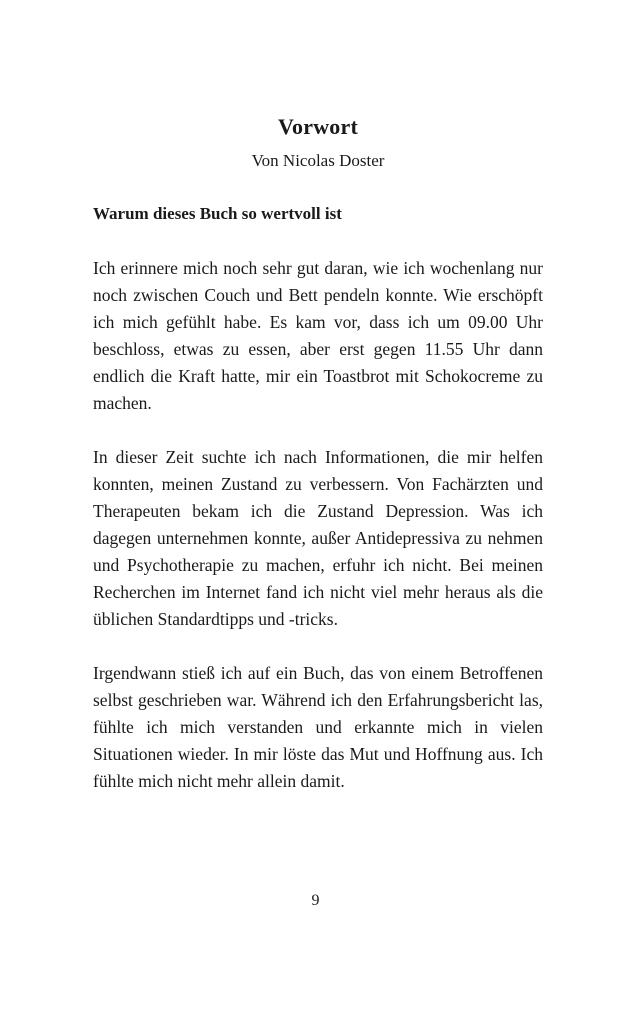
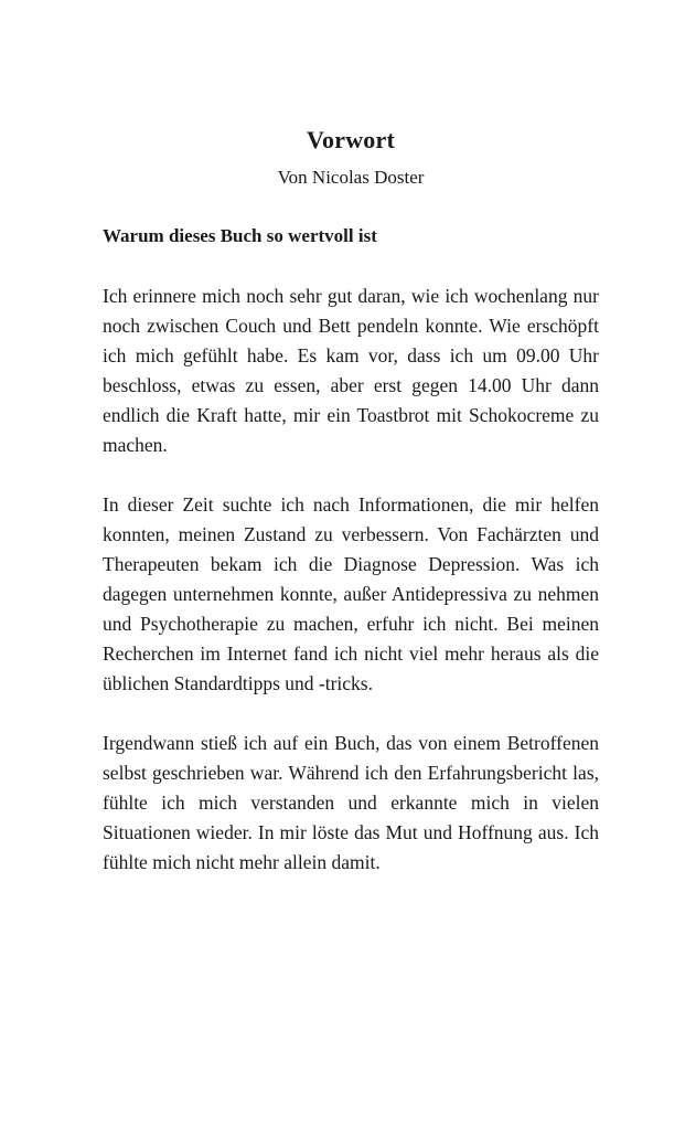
  Vorwort
  Von Nicolas Doster
  Warum dieses Buch so wertvoll ist
- Ich erinnere mich noch sehr gut daran, wie ich wochenlang nur noch zwischen Couch und Bett pendeln konnte. Wie erschöpft ich mich gefühlt habe. Es kam vor, dass ich um 09.00 Uhr beschloss, etwas zu essen, aber erst gegen 11.55 Uhr dann endlich die Kraft hatte, mir ein Toastbrot mit Schokocreme zu machen.
+ Ich erinnere mich noch sehr gut daran, wie ich wochenlang nur noch zwischen Couch und Bett pendeln konnte. Wie erschöpft ich mich gefühlt habe. Es kam vor, dass ich um 09.00 Uhr beschloss, etwas zu essen, aber erst gegen 14.00 Uhr dann endlich die Kraft hatte, mir ein Toastbrot mit Schokocreme zu machen.
- In dieser Zeit suchte ich nach Informationen, die mir helfen konnten, meinen Zustand zu verbessern. Von Fachärzten und Therapeuten bekam ich die Zustand Depression. Was ich dagegen unternehmen konnte, außer Antidepressiva zu nehmen und Psychotherapie zu machen, erfuhr ich nicht. Bei meinen Recherchen im Internet fand ich nicht viel mehr heraus als die üblichen Standardtipps und -tricks.
+ In dieser Zeit suchte ich nach Informationen, die mir helfen konnten, meinen Zustand zu verbessern. Von Fachärzten und Therapeuten bekam ich die Diagnose Depression. Was ich dagegen unternehmen konnte, außer Antidepressiva zu nehmen und Psychotherapie zu machen, erfuhr ich nicht. Bei meinen Recherchen im Internet fand ich nicht viel mehr heraus als die üblichen Standardtipps und -tricks.
  Irgendwann stieß ich auf ein Buch, das von einem Betroffenen selbst geschrieben war. Während ich den Erfahrungsbericht las, fühlte ich mich verstanden und erkannte mich in vielen Situationen wieder. In mir löste das Mut und Hoffnung aus. Ich fühlte mich nicht mehr allein damit.
- 9
